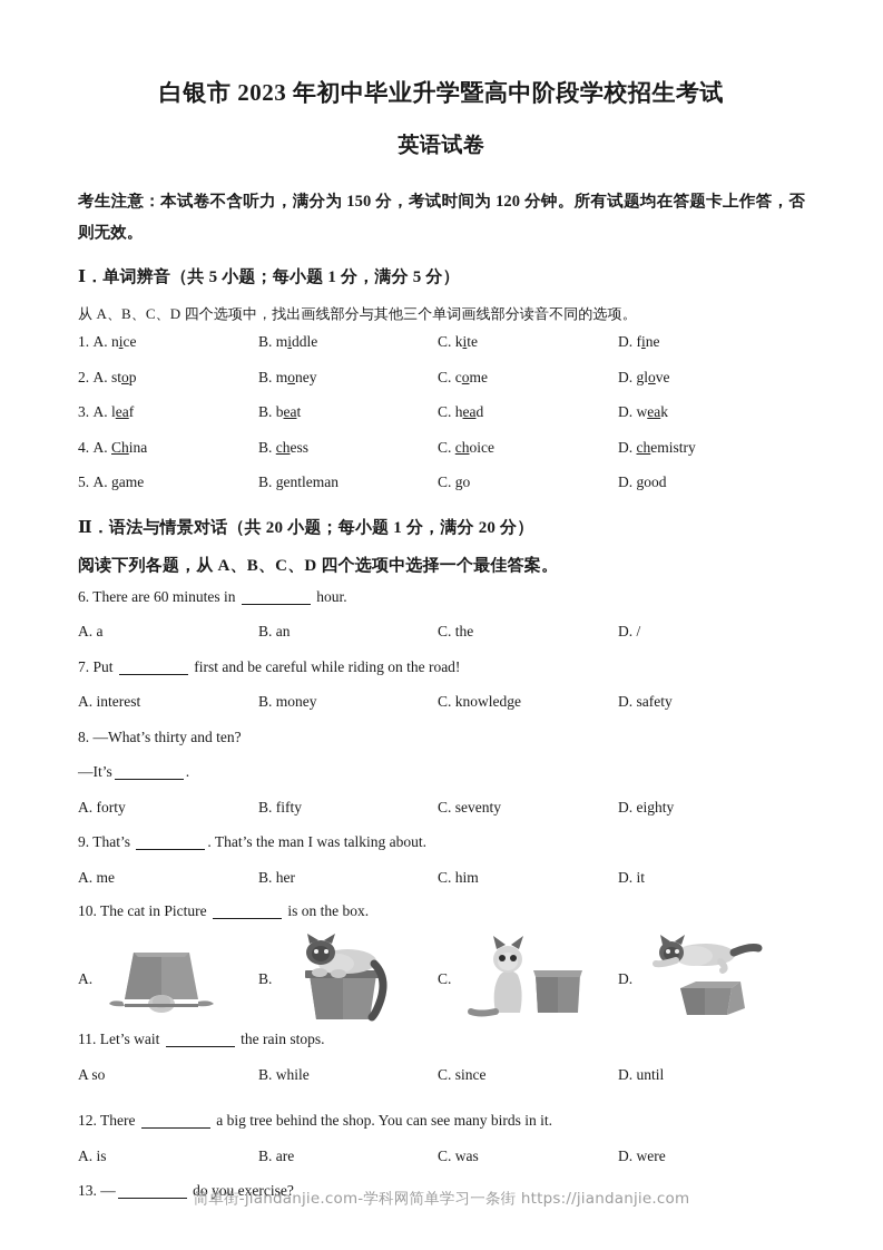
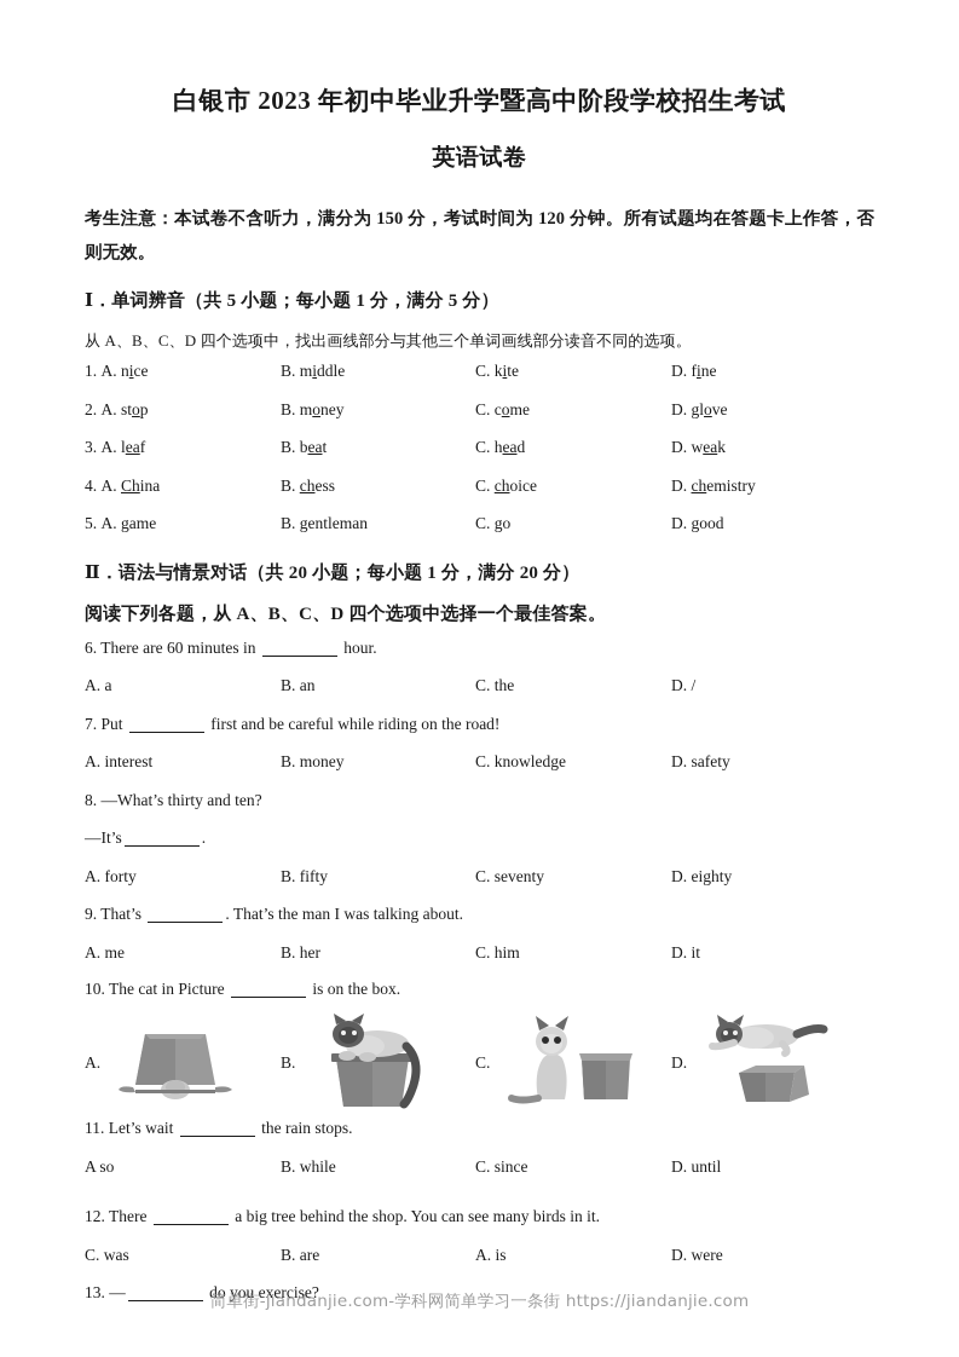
  白银市 2023 年初中毕业升学暨高中阶段学校招生考试
  英语试卷
  考生注意：本试卷不含听力，满分为 150 分，考试时间为 120 分钟。所有试题均在答题卡上作答，否则无效。
  Ⅰ．单词辨音（共 5 小题；每小题 1 分，满分 5 分）
  从 A、B、C、D 四个选项中，找出画线部分与其他三个单词画线部分读音不同的选项。
  1. A. nice
  B. middle
  C. kite
  D. fine
  2. A. stop
  B. money
  C. come
  D. glove
  3. A. leaf
  B. beat
  C. head
  D. weak
  4. A. China
  B. chess
  C. choice
  D. chemistry
  5. A. game
  B. gentleman
  C. go
  D. good
  Ⅱ．语法与情景对话（共 20 小题；每小题 1 分，满分 20 分）
  阅读下列各题，从 A、B、C、D 四个选项中选择一个最佳答案。
  6. There are 60 minutes in hour.
  A. a
  B. an
  C. the
  D. /
  7. Put first and be careful while riding on the road!
  A. interest
  B. money
  C. knowledge
  D. safety
  8. —What’s thirty and ten?
  —It’s .
  A. forty
  B. fifty
  C. seventy
  D. eighty
  9. That’s . That’s the man I was talking about.
  A. me
  B. her
  C. him
  D. it
  10. The cat in Picture is on the box.
  A.
  B.
  C.
  D.
  11. Let’s wait the rain stops.
  A so
  B. while
  C. since
  D. until
  12. There a big tree behind the shop. You can see many birds in it.
- A. is
+ C. was
  B. are
- C. was
+ A. is
  D. were
  13. — do you exercise?
  简单街-jiandanjie.com-学科网简单学习一条街 https://jiandanjie.com
